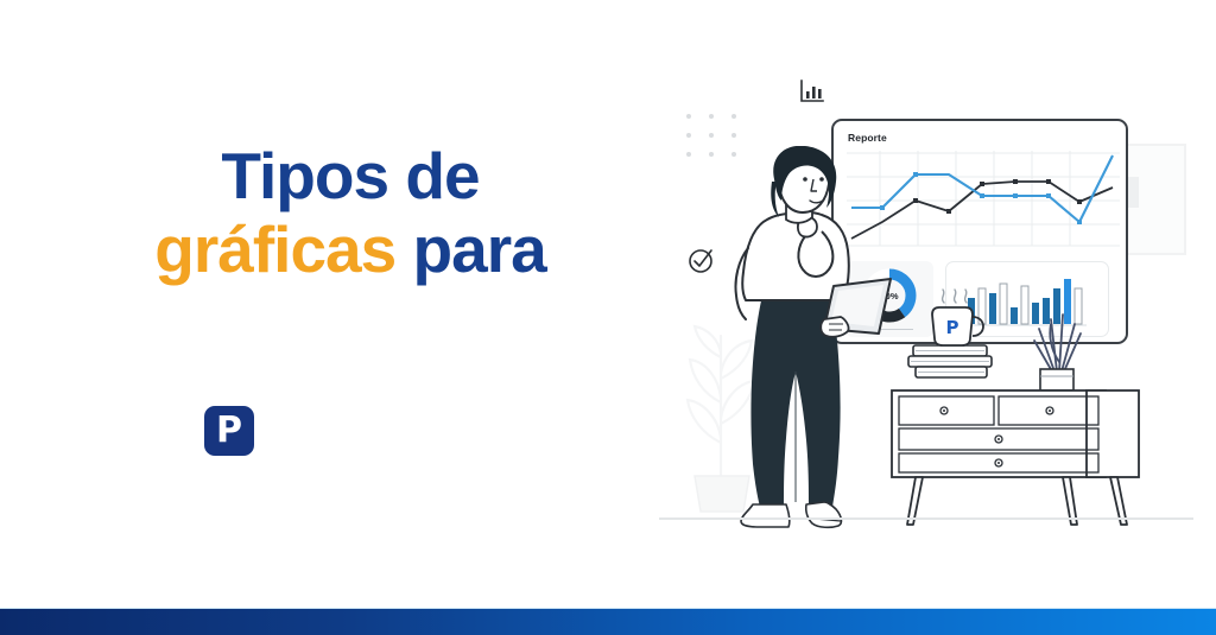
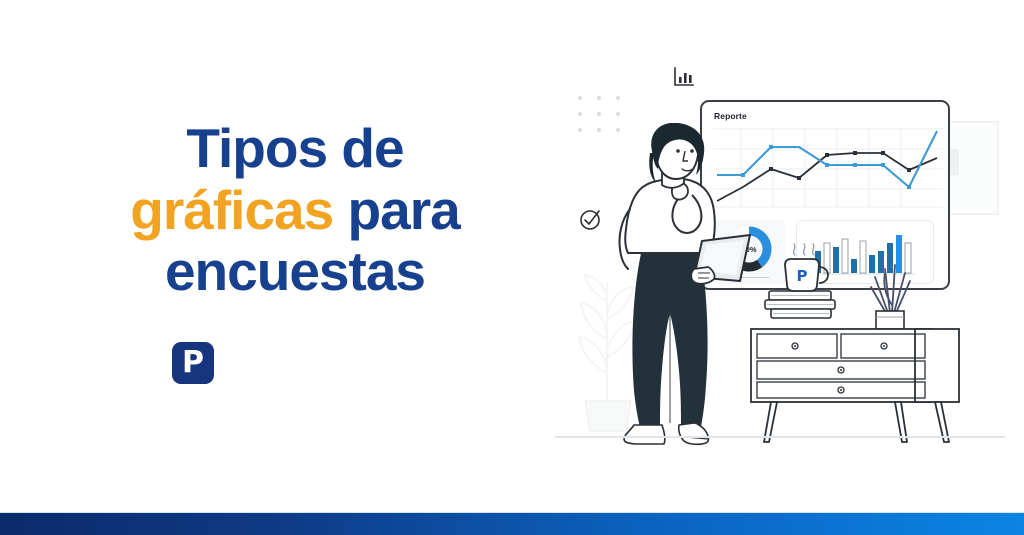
  Tipos de
  gráficas para
+ encuestas
  P
  Reporte
  P
